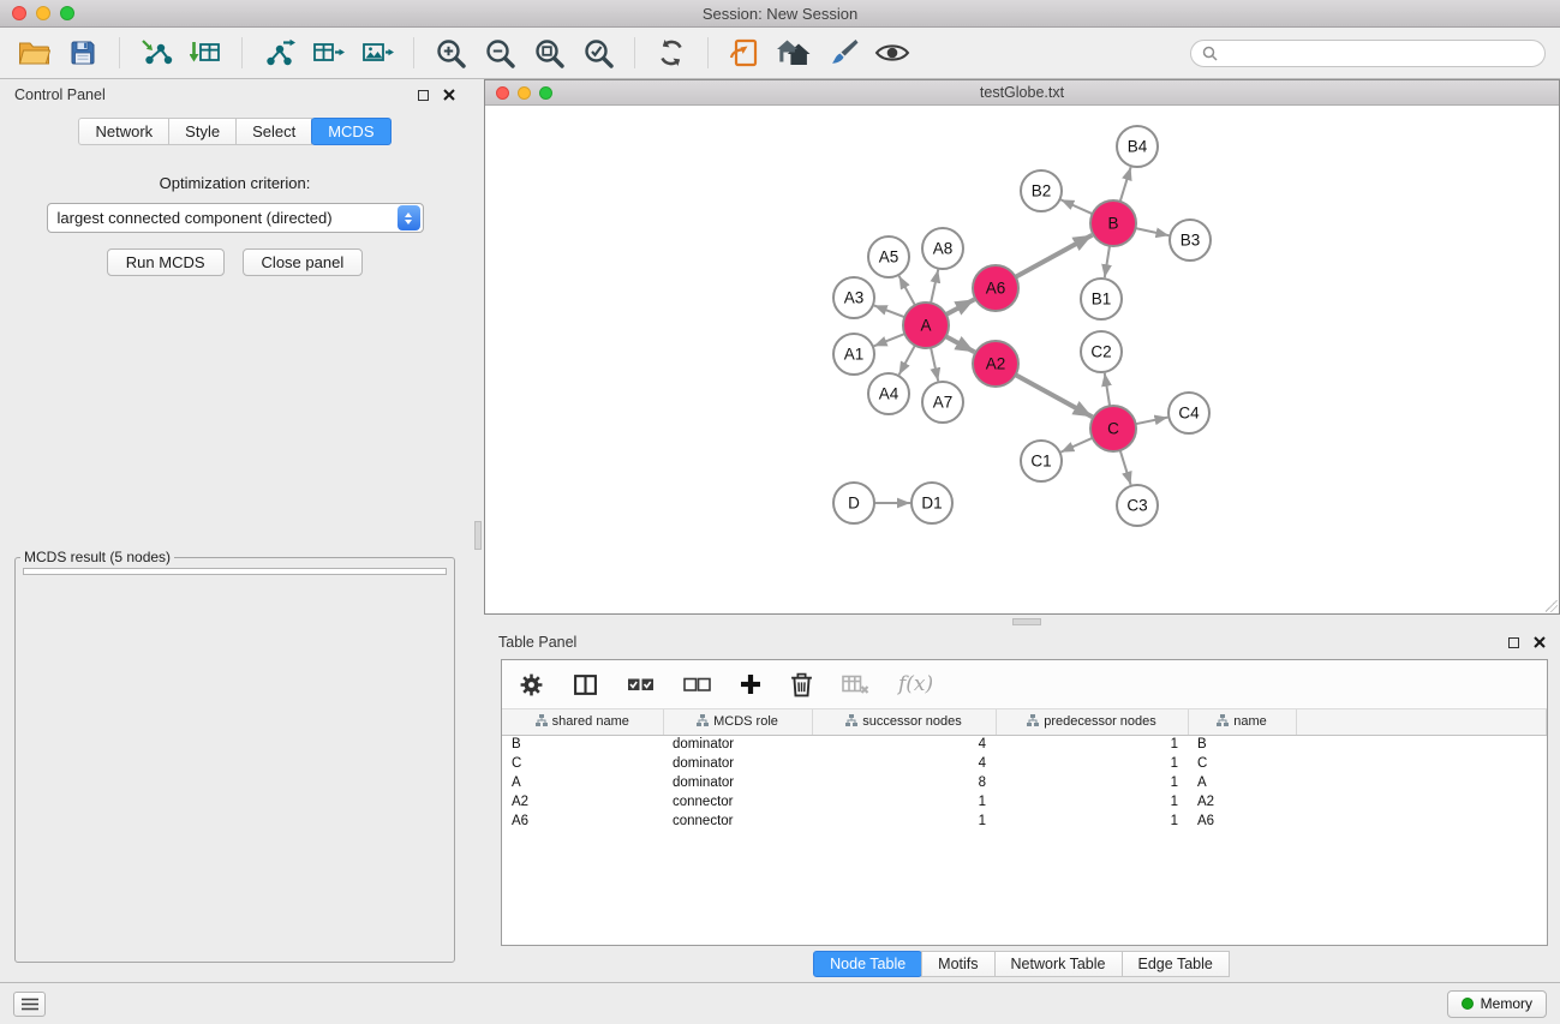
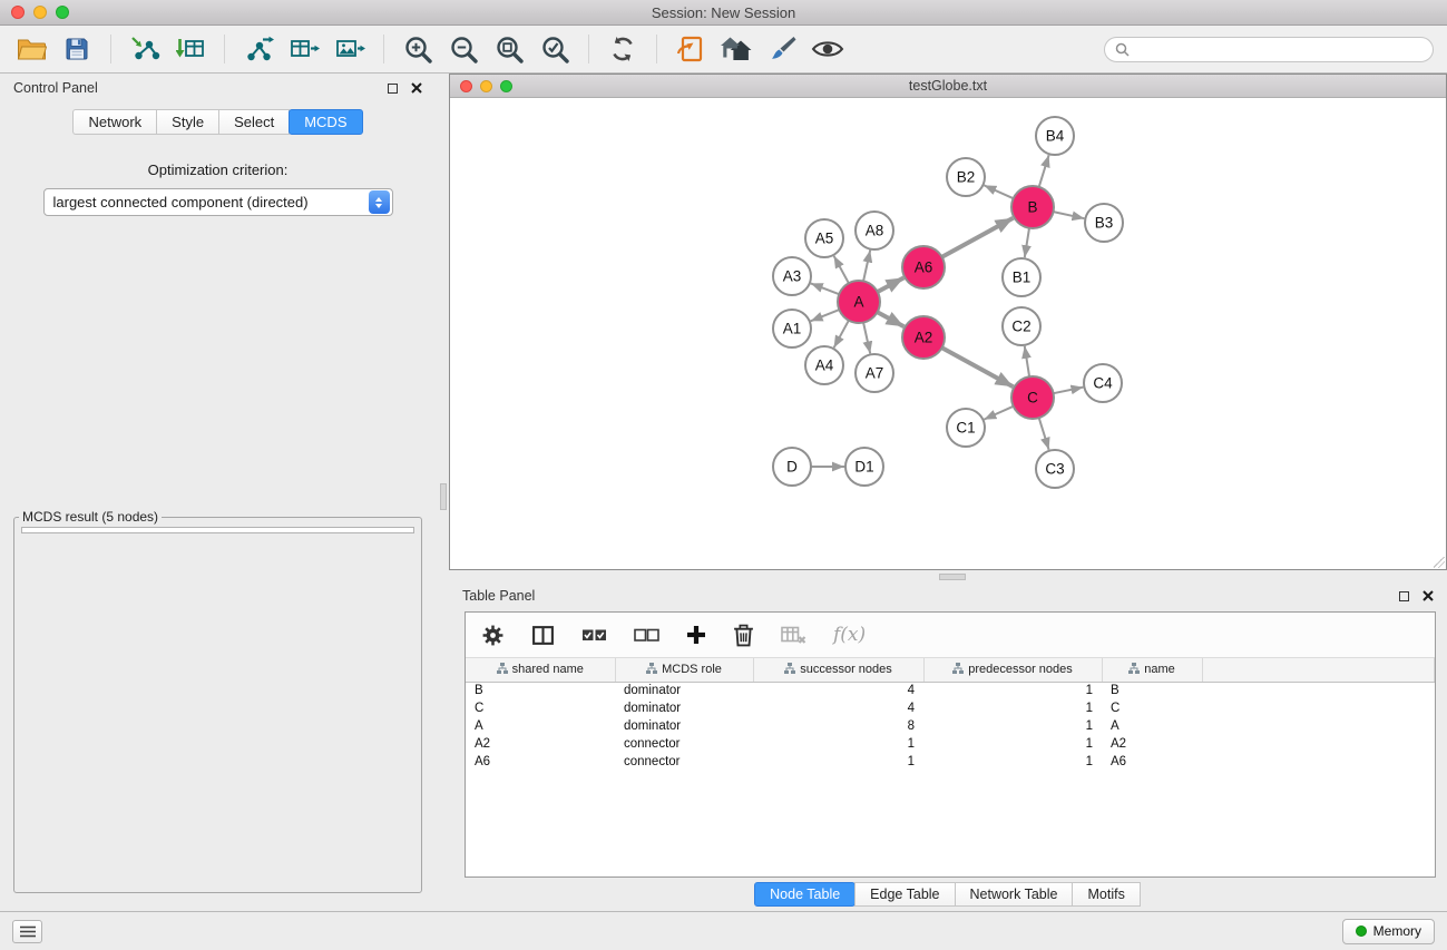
  Session: New Session
  Control Panel
  Network
  Style
  Select
  MCDS
  Optimization criterion:
  largest connected component (directed)
- Run MCDS
- Close panel
  MCDS result (5 nodes)
  testGlobe.txt
  B4
  B2
  B
  B3
  A8
  A5
  A6
  A3
  B1
  A
  C2
  A1
  A2
  A4
  A7
  C4
  C
  C1
  D
  D1
  C3
  Table Panel
  f(x)
  shared name	MCDS role	successor nodes	predecessor nodes	name
  B	dominator	4	1	B
  C	dominator	4	1	C
  A	dominator	8	1	A
  A2	connector	1	1	A2
  A6	connector	1	1	A6
  Node Table
- Motifs
+ Edge Table
  Network Table
- Edge Table
+ Motifs
  Memory
